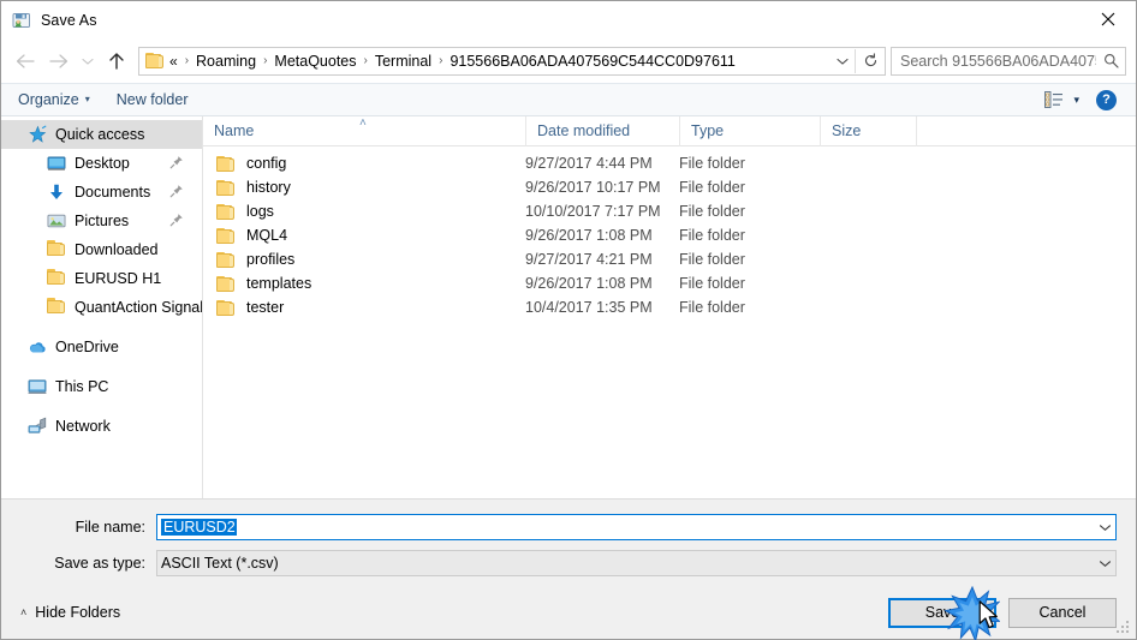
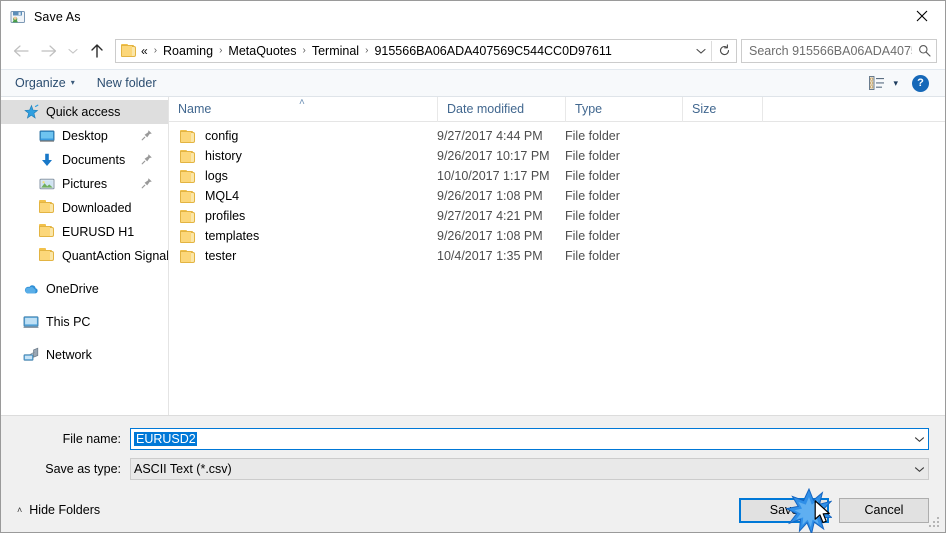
  Save As
  «
  ›
  Roaming
  ›
  MetaQuotes
  ›
  Terminal
  ›
  915566BA06ADA407569C544CC0D97611
  Search 915566BA06ADA407
  Organize
  ▾
  New folder
  ▾
  ?
  Quick access
  Desktop
  Documents
  Pictures
  Downloaded
  EURUSD H1
  QuantAction Signal
  OneDrive
  This PC
  Network
  Name
  ˄
  Date modified
  Type
  Size
  config
  9/27/2017 4:44 PM
  File folder
  history
  9/26/2017 10:17 PM
  File folder
  logs
- 10/10/2017 7:17 PM
+ 10/10/2017 1:17 PM
  File folder
  MQL4
  9/26/2017 1:08 PM
  File folder
  profiles
  9/27/2017 4:21 PM
  File folder
  templates
  9/26/2017 1:08 PM
  File folder
  tester
  10/4/2017 1:35 PM
  File folder
  File name:
  EURUSD2
  Save as type:
  ASCII Text (*.csv)
  ˄
  Hide Folders
  Sav
  Cancel
